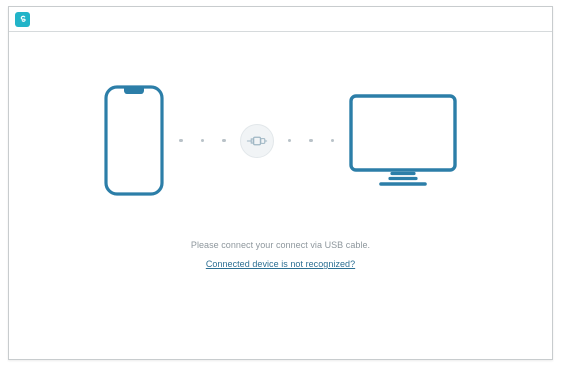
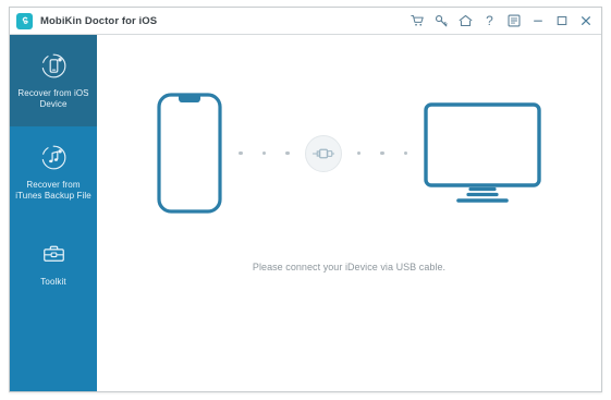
+ MobiKin Doctor for iOS
+ ?
+ Recover from iOS Device
+ Recover from iTunes Backup File
+ Toolkit
- Please connect your connect via USB cable.
+ Please connect your iDevice via USB cable.
- Connected device is not recognized?
